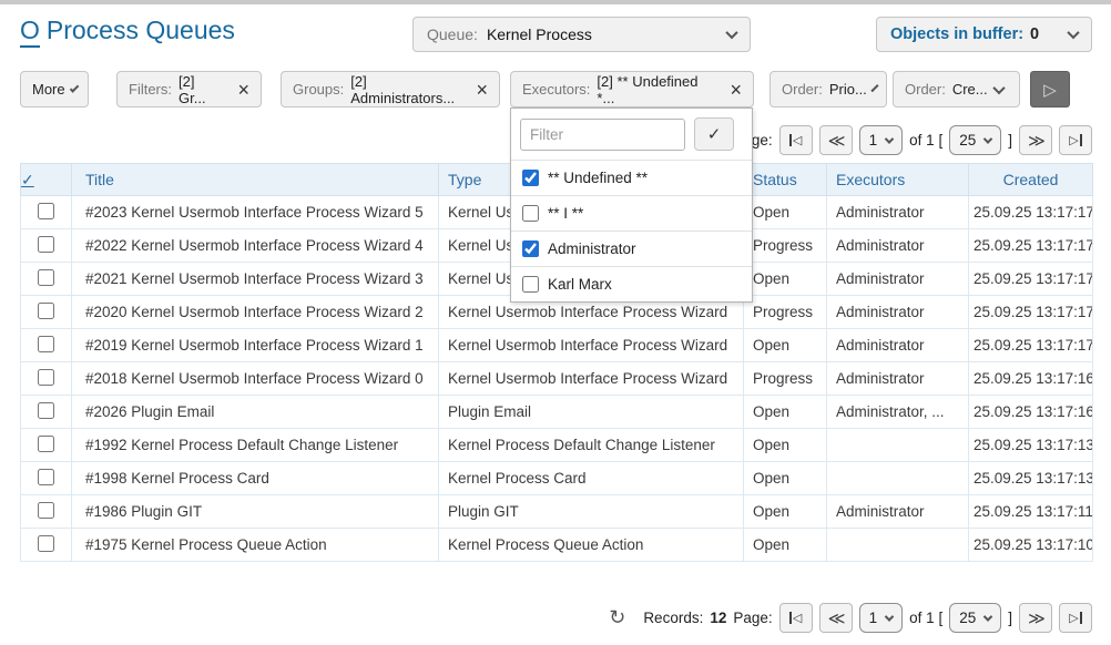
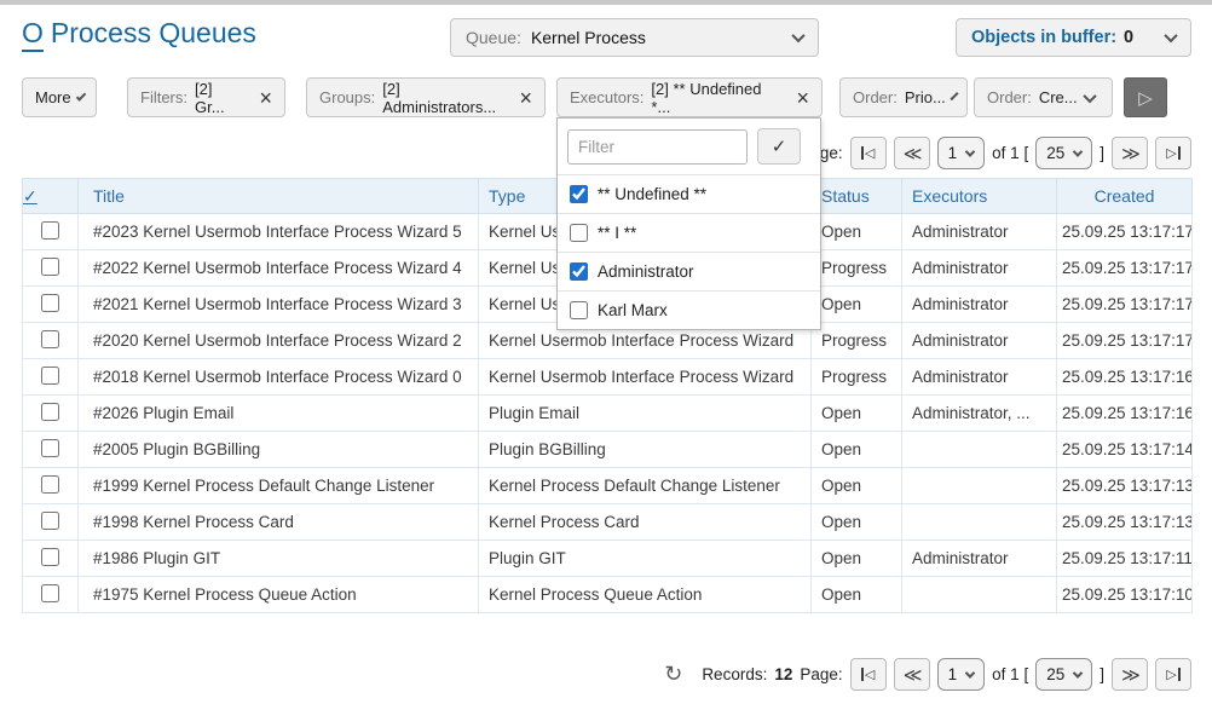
  O Process Queues
  Queue:
  Kernel Process
  Objects in buffer:
  0
  More
  Filters:
  [2] Gr...
  ×
  Groups:
  [2] Administrators...
  ×
  Executors:
  [2] ** Undefined *...
  ×
  Order:
  Prio...
  Order:
  Cre...
  ▷
  Filter
  ✓
  ** Undefined **
  ** I **
  Administrator
  Karl Marx
  ◁
  ≪
  1
  of 1 [
  25
  ]
  ≫
  ▷
  ✓	Title	Type	Status	Executors	Created
  	#2023 Kernel Usermob Interface Process Wizard 5	Kernel U	Open	Administrator	25.09.25 13:17:17
  	#2022 Kernel Usermob Interface Process Wizard 4	Kernel U	Progress	Administrator	25.09.25 13:17:17
  	#2021 Kernel Usermob Interface Process Wizard 3	Kernel U	Open	Administrator	25.09.25 13:17:17
  	#2020 Kernel Usermob Interface Process Wizard 2	Kernel Usermob Interface Process Wizard	Progress	Administrator	25.09.25 13:17:17
- 	#2019 Kernel Usermob Interface Process Wizard 1	Kernel Usermob Interface Process Wizard	Open	Administrator	25.09.25 13:17:17
  	#2018 Kernel Usermob Interface Process Wizard 0	Kernel Usermob Interface Process Wizard	Progress	Administrator	25.09.25 13:17:16
  	#2026 Plugin Email	Plugin Email	Open	Administrator, ...	25.09.25 13:17:16
+ 	#2005 Plugin BGBilling	Plugin BGBilling	Open		25.09.25 13:17:14
- 	#1992 Kernel Process Default Change Listener	Kernel Process Default Change Listener	Open		25.09.25 13:17:13
+ 	#1999 Kernel Process Default Change Listener	Kernel Process Default Change Listener	Open		25.09.25 13:17:13
  	#1998 Kernel Process Card	Kernel Process Card	Open		25.09.25 13:17:13
  	#1986 Plugin GIT	Plugin GIT	Open	Administrator	25.09.25 13:17:11
  	#1975 Kernel Process Queue Action	Kernel Process Queue Action	Open		25.09.25 13:17:10
  ↻
  Records:
  12
  Page:
  ◁
  ≪
  1
  of 1 [
  25
  ]
  ≫
  ▷
